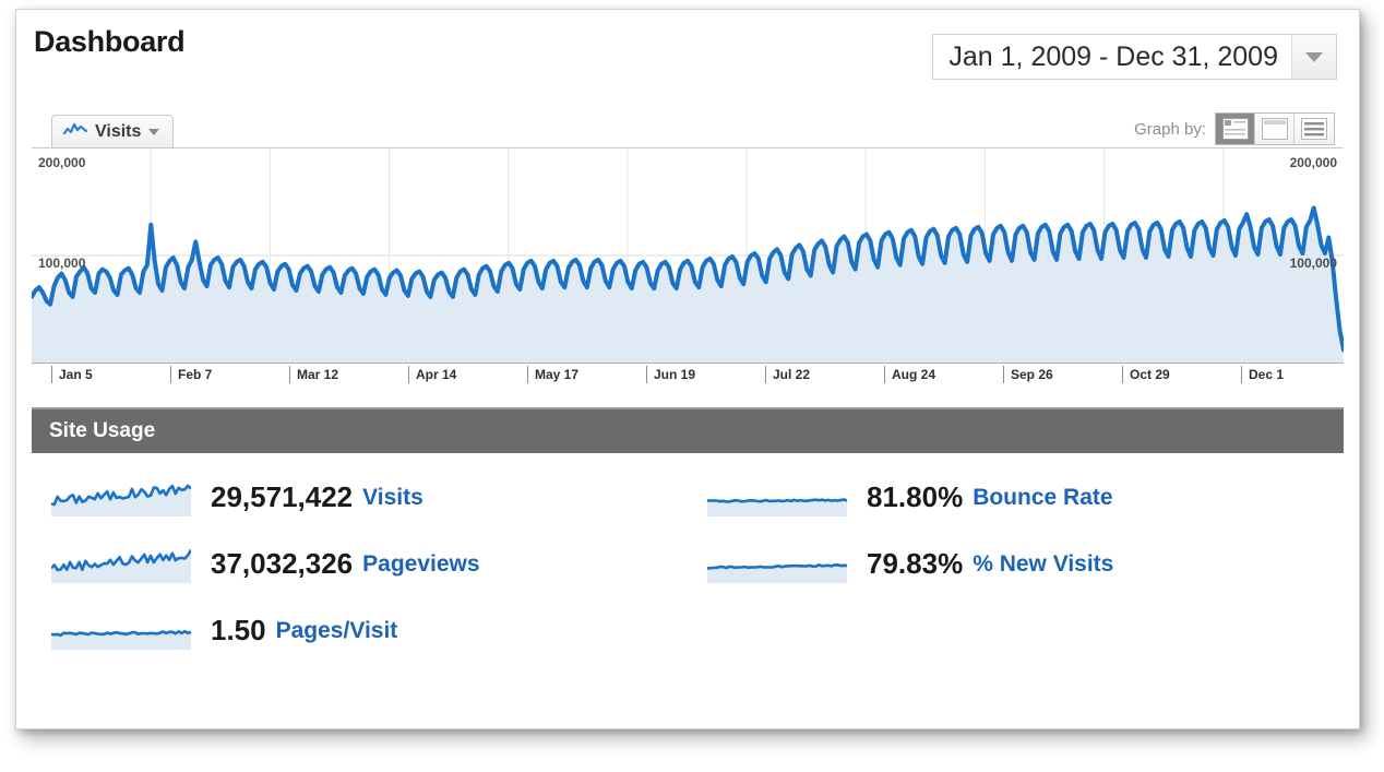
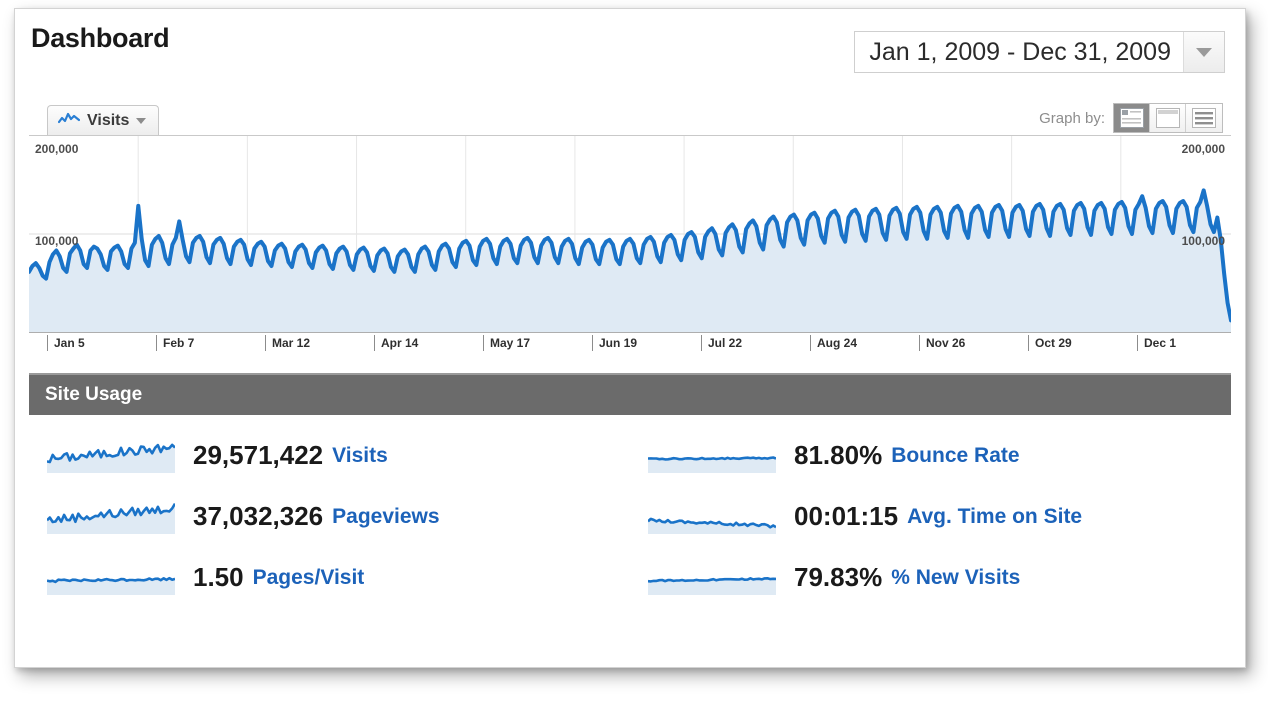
  Dashboard
  Jan 1, 2009 - Dec 31, 2009
  Visits
  Graph by:
  200,000
  200,000
  100,000
  100,000
  Jan 5
  Feb 7
  Mar 12
  Apr 14
  May 17
  Jun 19
  Jul 22
  Aug 24
- Sep 26
+ Nov 26
  Oct 29
  Dec 1
  Site Usage
  29,571,422
  Visits
  37,032,326
  Pageviews
  1.50
  Pages/Visit
  81.80%
  Bounce Rate
+ 00:01:15
+ Avg. Time on Site
  79.83%
  % New Visits
